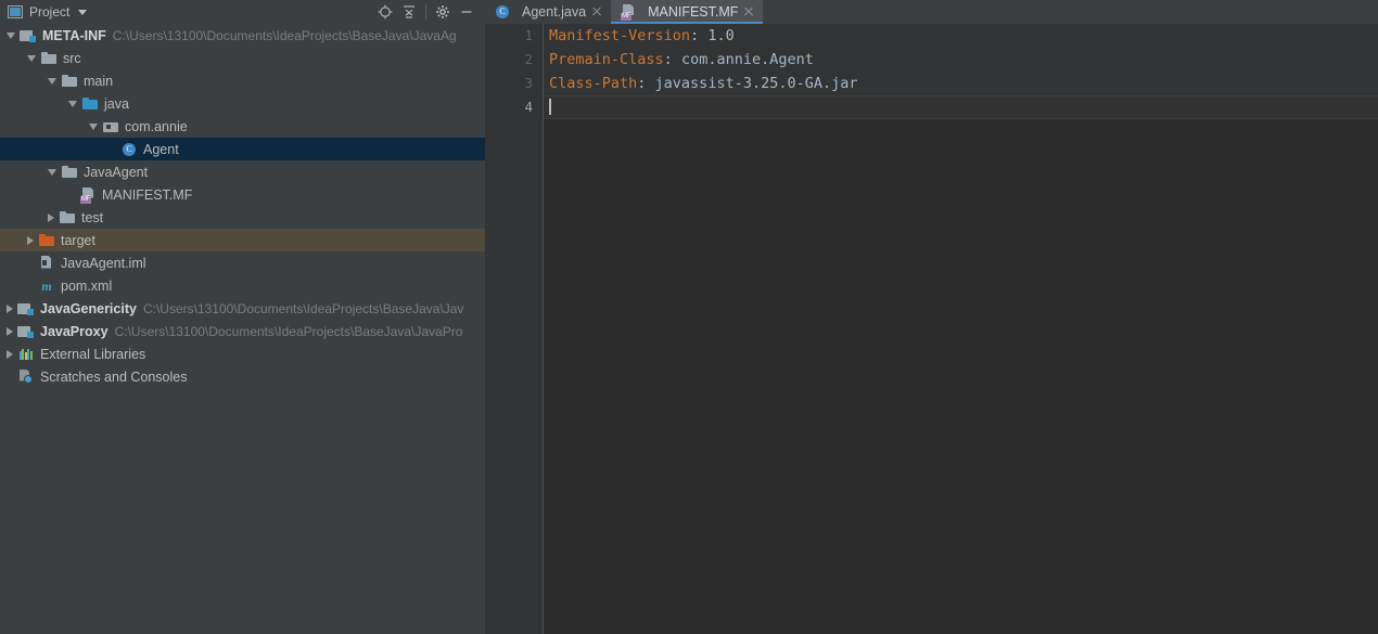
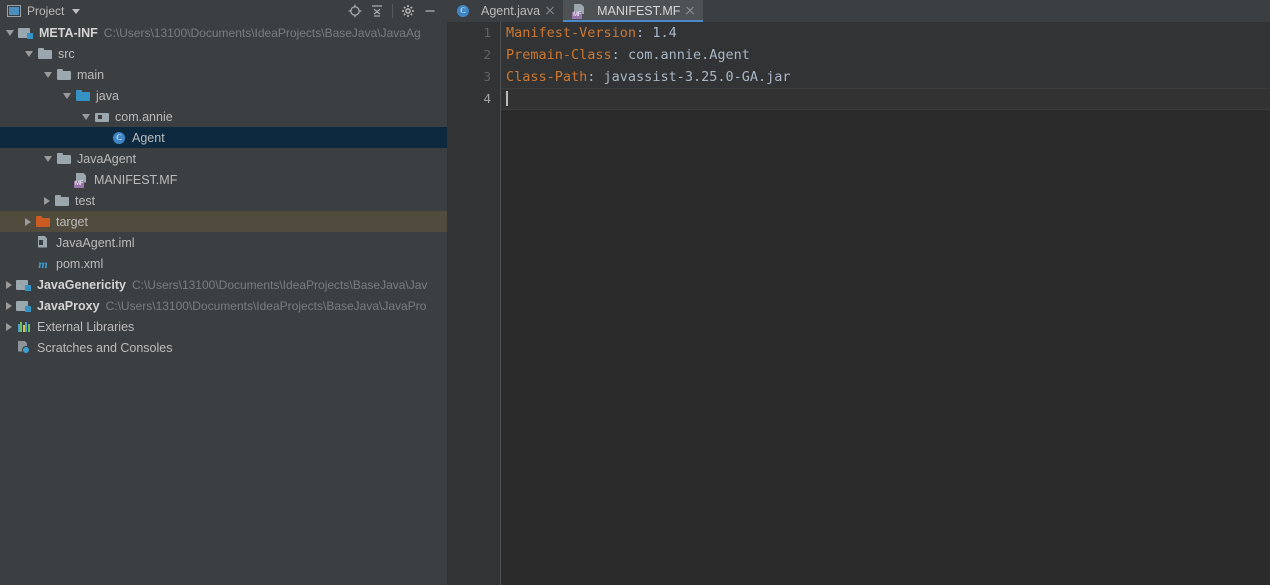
  Project
  META-INF
  C:\Users\13100\Documents\IdeaProjects\BaseJava\JavaAg
  src
  main
  java
  com.annie
  C
  Agent
  JavaAgent
  MANIFEST.MF
  test
  target
  JavaAgent.iml
  m
  pom.xml
  JavaGenericity
  C:\Users\13100\Documents\IdeaProjects\BaseJava\Jav
  JavaProxy
  C:\Users\13100\Documents\IdeaProjects\BaseJava\JavaPro
  External Libraries
  Scratches and Consoles
  C
  Agent.java
  MANIFEST.MF
  1
  2
  3
  4
- Manifest-Version: 1.0
+ Manifest-Version: 1.4
  Premain-Class: com.annie.Agent
  Class-Path: javassist-3.25.0-GA.jar
